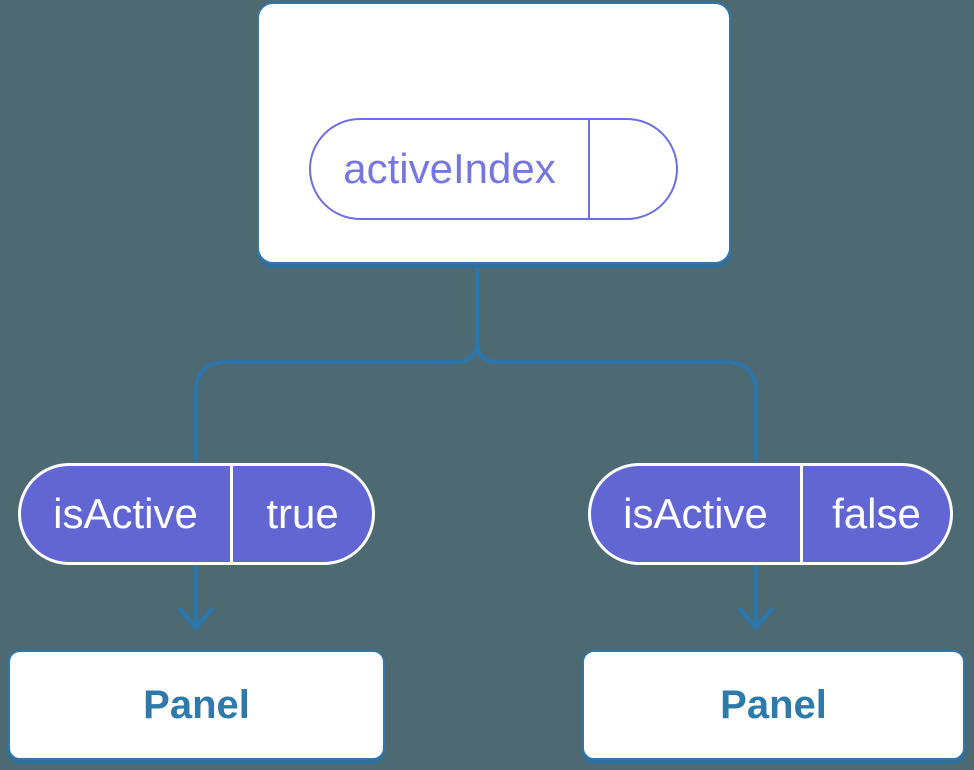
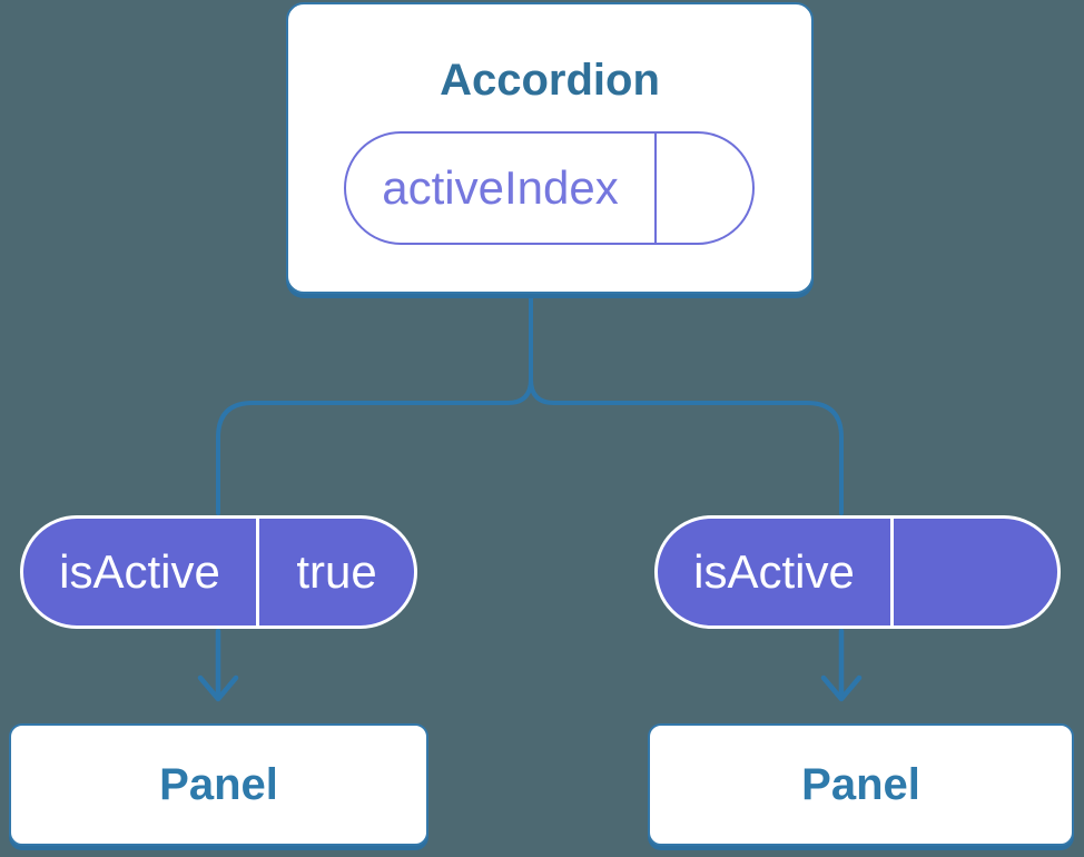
+ Accordion
  activeIndex
  isActive
  true
  isActive
- false
  Panel
  Panel
